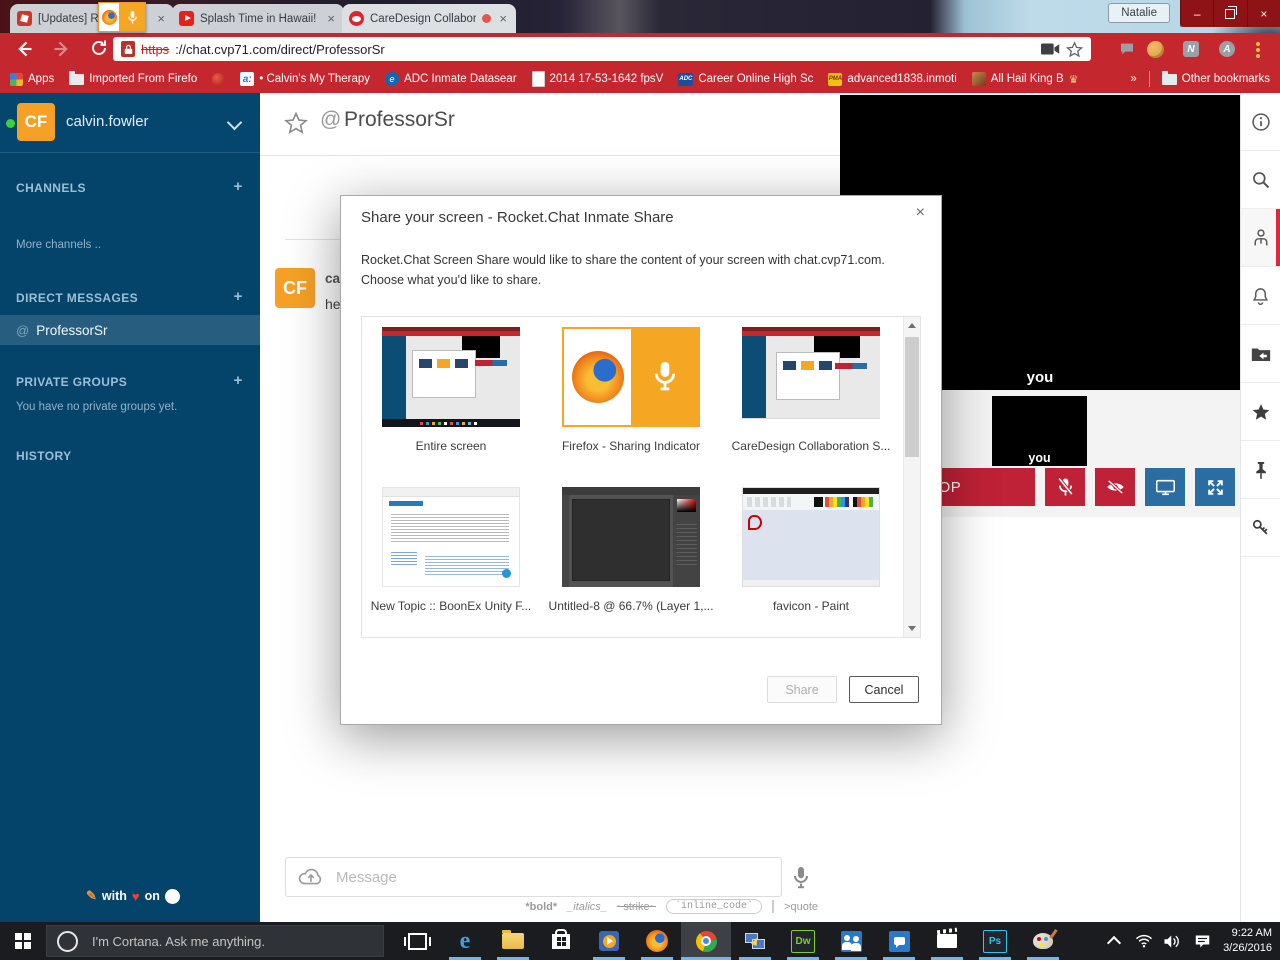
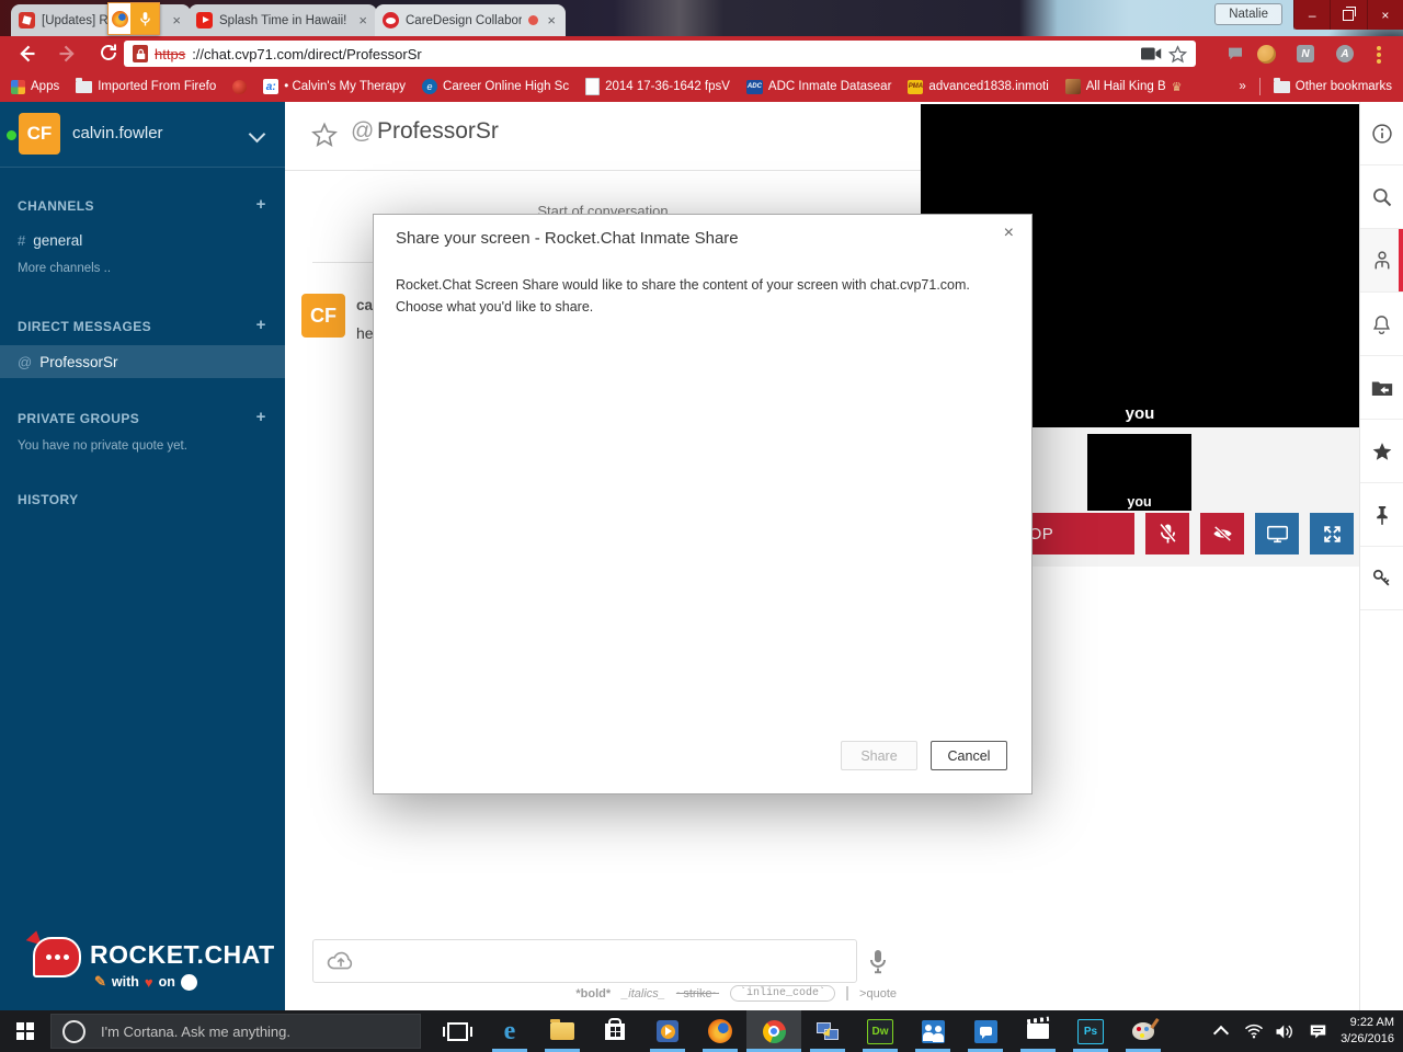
  [Updates] R
  ×
  Splash Time in Hawaii!
  ×
  CareDesign Collabor
  ×
  Natalie
  –
  ×
  https
  ://chat.cvp71.com/direct/ProfessorSr
  N
  A
  Apps
  Imported From Firefo
  a:
  • Calvin's My Therapy
  e
- ADC Inmate Datasear
+ Career Online High Sc
- 2014 17-53-1642 fpsV
+ 2014 17-36-1642 fpsV
- Career Online High Sc
+ ADC Inmate Datasear
  advanced1838.inmoti
  All Hail King B
  ♛
  »
  Other bookmarks
  CF
  calvin.fowler
  CHANNELS
  +
+ #
+ general
  More channels ..
  DIRECT MESSAGES
  +
  @
  ProfessorSr
  PRIVATE GROUPS
  +
- You have no private groups yet.
+ You have no private quote yet.
  HISTORY
+ ROCKET.CHAT
  ✎
  with
  ♥
  on
  @
  ProfessorSr
+ Start of conversation
  CF
  ca
  he
- Message
  *bold*
  _italics_
  ~strike~
  `inline_code`
  >quote
  you
  you
  Share your screen - Rocket.Chat Inmate Share
  ×
  Rocket.Chat Screen Share would like to share the content of your screen with chat.cvp71.com. Choose what you'd like to share.
- Entire screen
- Firefox - Sharing Indicator
- CareDesign Collaboration S...
- New Topic :: BoonEx Unity F...
- Untitled-8 @ 66.7% (Layer 1,...
- favicon - Paint
  Share
  Cancel
  I'm Cortana. Ask me anything.
  e
  Dw
  Ps
  9:22 AM
  3/26/2016
